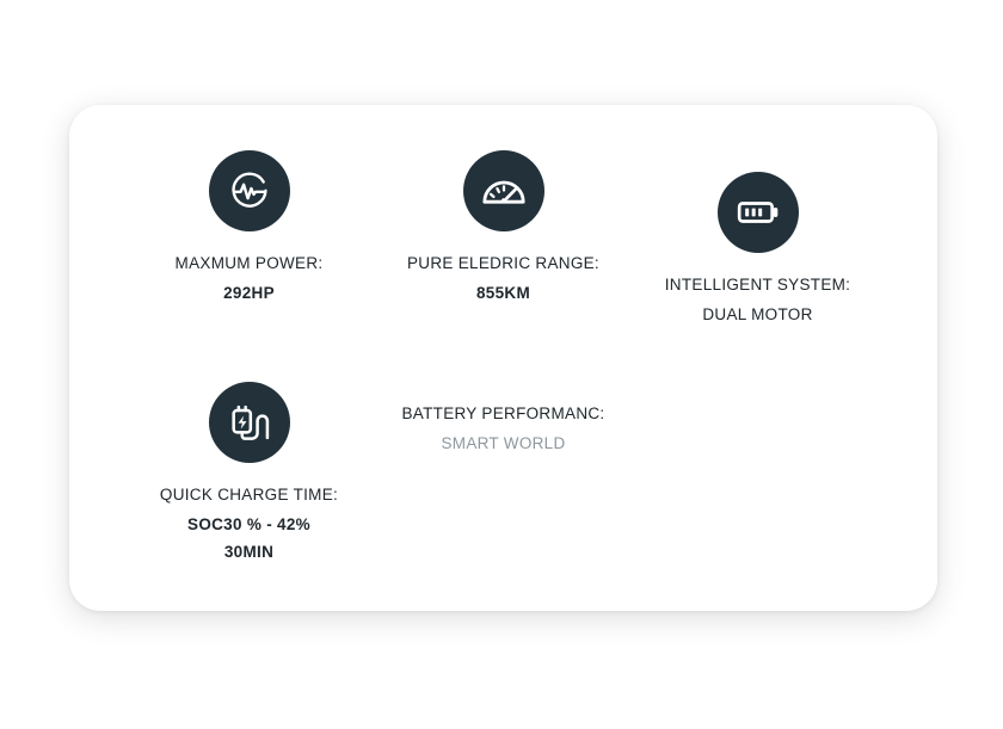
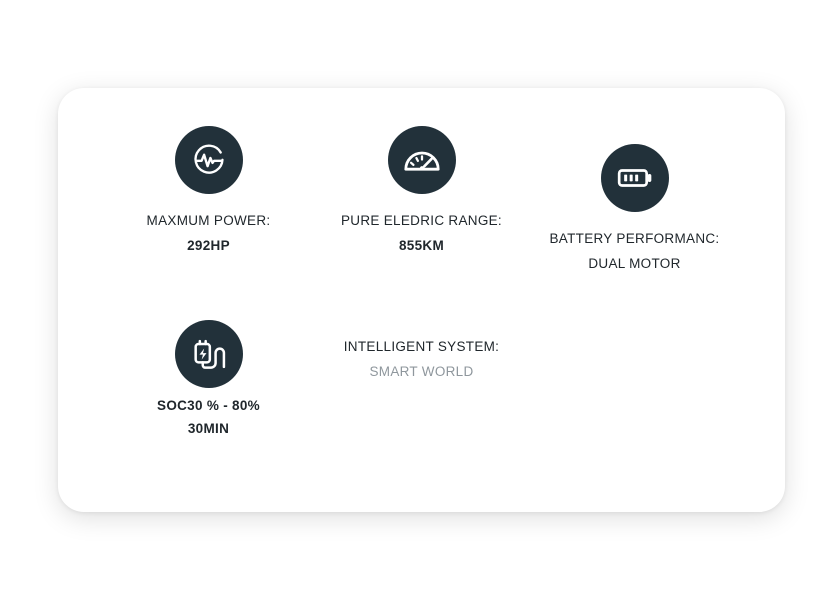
  MAXMUM POWER:
  292HP
  PURE ELEDRIC RANGE:
  855KM
- INTELLIGENT SYSTEM:
+ BATTERY PERFORMANC:
  DUAL MOTOR
- QUICK CHARGE TIME:
- SOC30 % - 42%
+ SOC30 % - 80%
  30MIN
- BATTERY PERFORMANC:
+ INTELLIGENT SYSTEM:
  SMART WORLD
